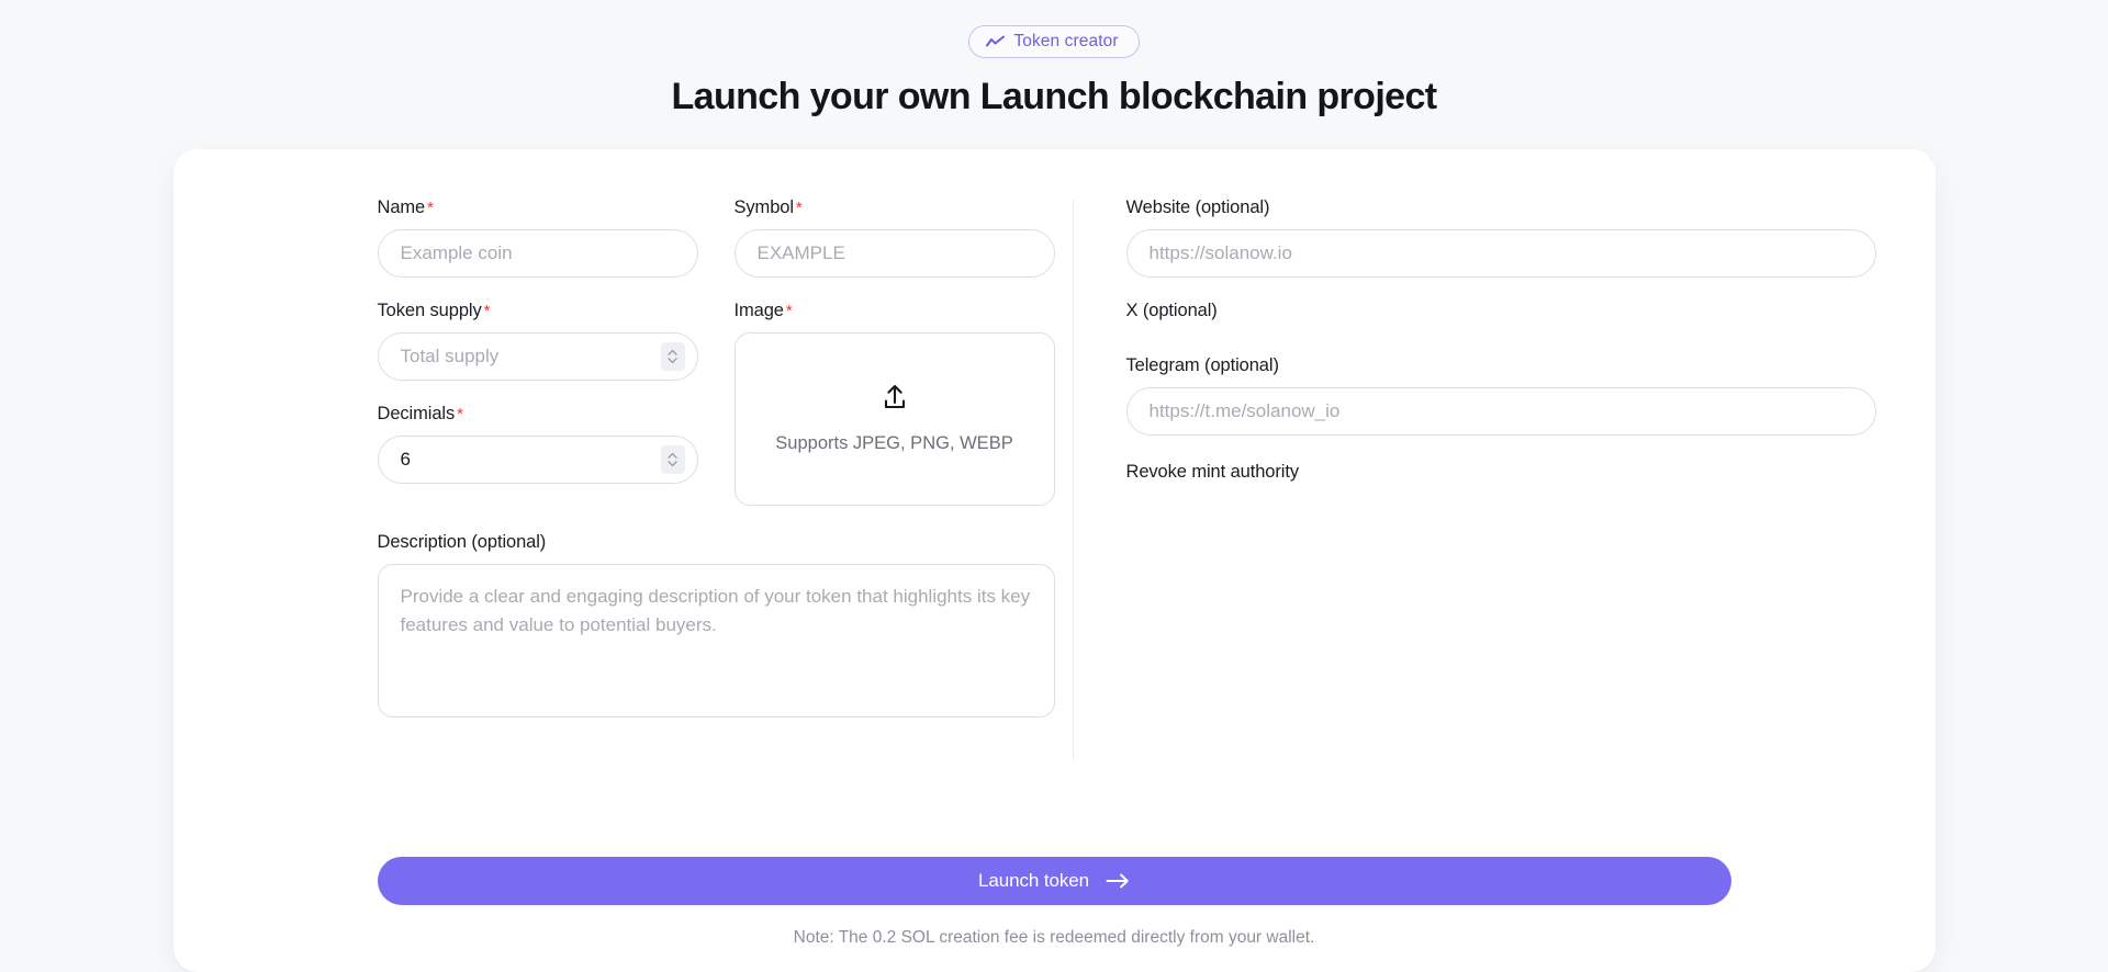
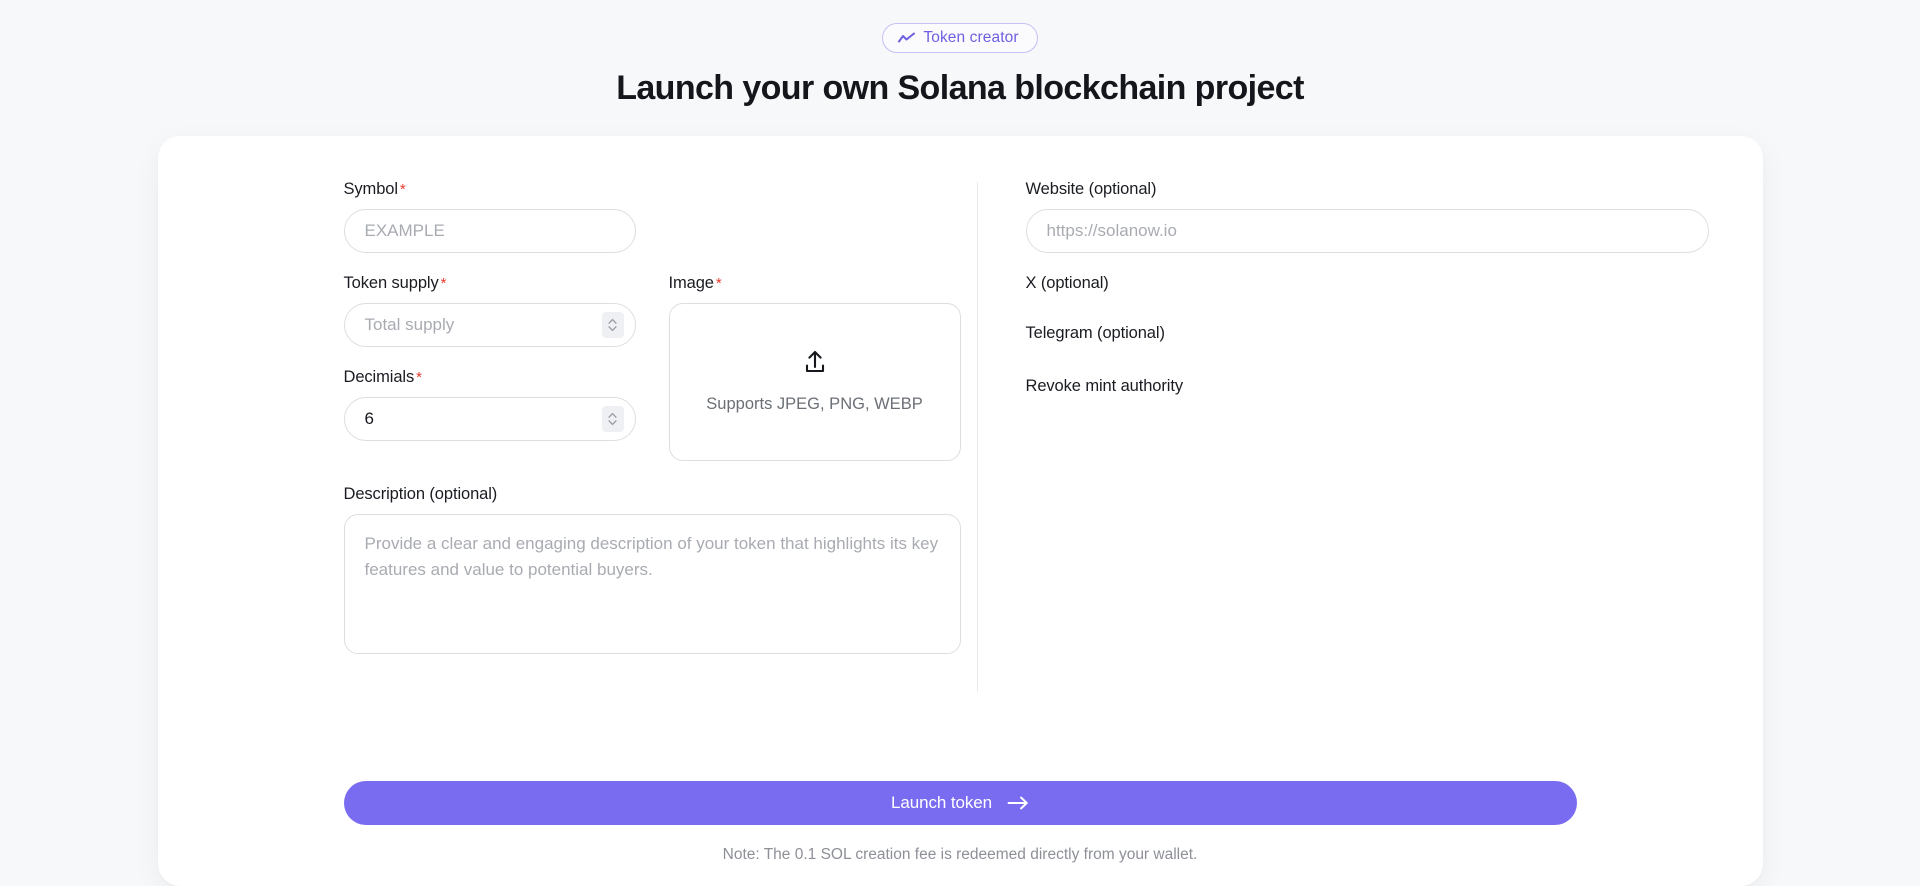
  Token creator
- Launch your own Launch blockchain project
+ Launch your own Solana blockchain project
- Name*
- Example coin
  Symbol*
  EXAMPLE
  Token supply*
  Total supply
  Decimials*
  6
  Image*
  Supports JPEG, PNG, WEBP
  Description (optional)
  Website (optional)
  https://solanow.io
  X (optional)
  Telegram (optional)
- https://t.me/solanow_io
  Revoke mint authority
  Launch token
- Note: The 0.2 SOL creation fee is redeemed directly from your wallet.
+ Note: The 0.1 SOL creation fee is redeemed directly from your wallet.
